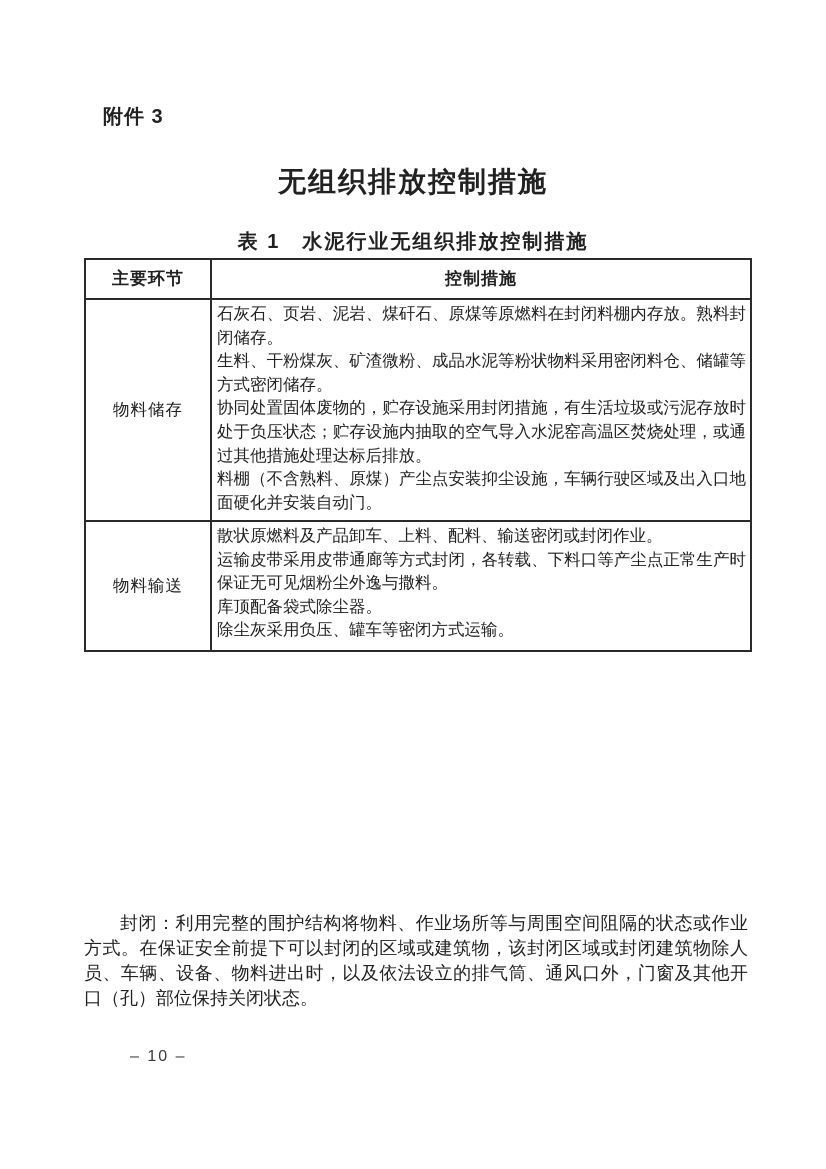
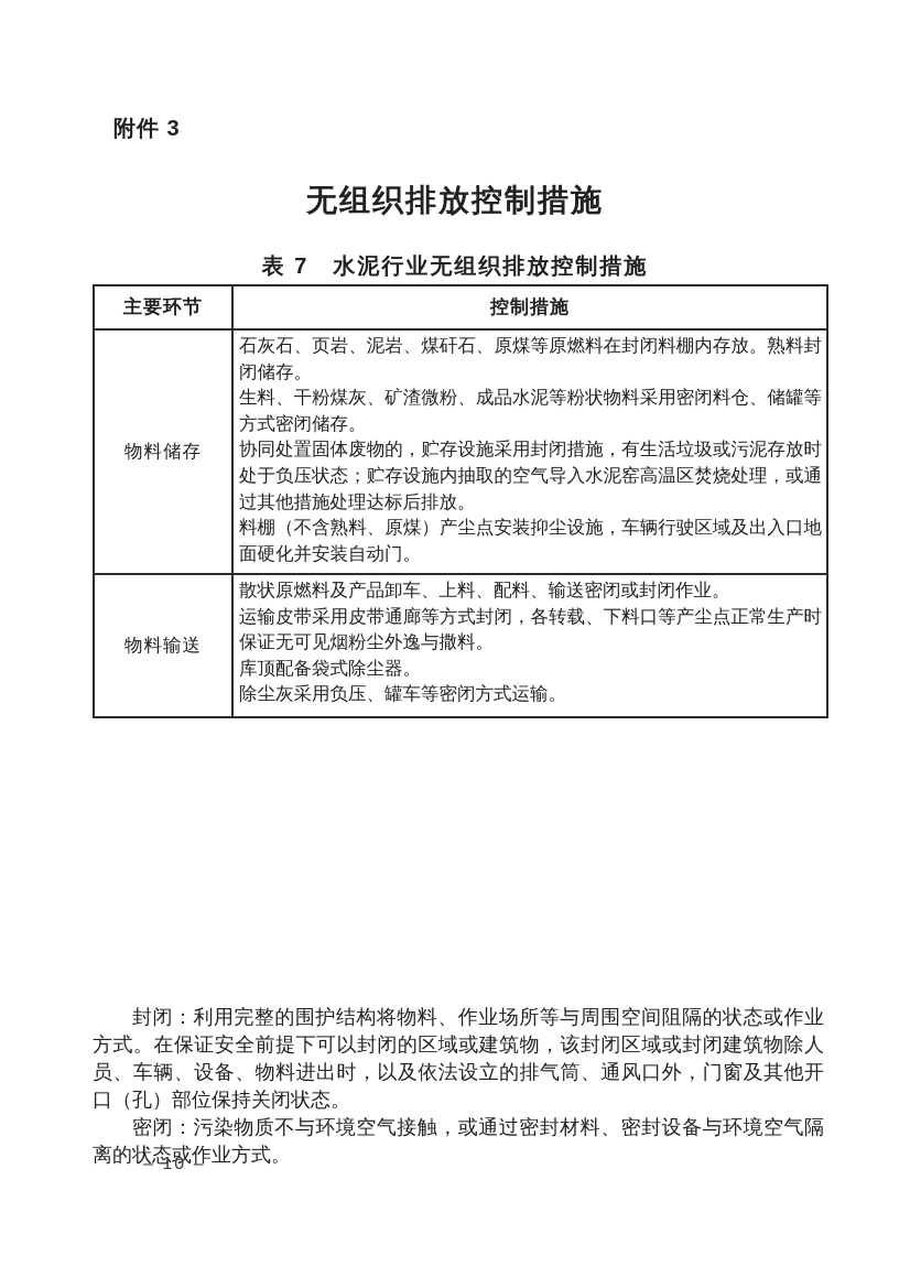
  附件 3
  无组织排放控制措施
- 表 1 水泥行业无组织排放控制措施
+ 表 7 水泥行业无组织排放控制措施
  主要环节	控制措施
  物料储存	石灰石、页岩、泥岩、煤矸石、原煤等原燃料在封闭料棚内存放。熟料封闭储存。 生料、干粉煤灰、矿渣微粉、成品水泥等粉状物料采用密闭料仓、储罐等方式密闭储存。 协同处置固体废物的，贮存设施采用封闭措施，有生活垃圾或污泥存放时处于负压状态；贮存设施内抽取的空气导入水泥窑高温区焚烧处理，或通过其他措施处理达标后排放。 料棚（不含熟料、原煤）产尘点安装抑尘设施，车辆行驶区域及出入口地面硬化并安装自动门。
  物料输送	散状原燃料及产品卸车、上料、配料、输送密闭或封闭作业。 运输皮带采用皮带通廊等方式封闭，各转载、下料口等产尘点正常生产时保证无可见烟粉尘外逸与撒料。 库顶配备袋式除尘器。 除尘灰采用负压、罐车等密闭方式运输。
  封闭：利用完整的围护结构将物料、作业场所等与周围空间阻隔的状态或作业方式。在保证安全前提下可以封闭的区域或建筑物，该封闭区域或封闭建筑物除人员、车辆、设备、物料进出时，以及依法设立的排气筒、通风口外，门窗及其他开口（孔）部位保持关闭状态。
+ 密闭：污染物质不与环境空气接触，或通过密封材料、密封设备与环境空气隔离的状态或作业方式。
  – 10 –
